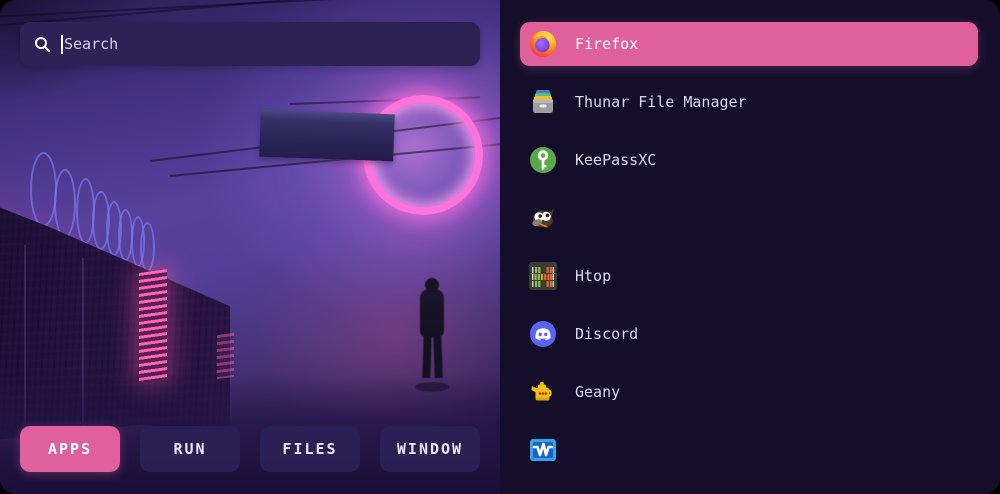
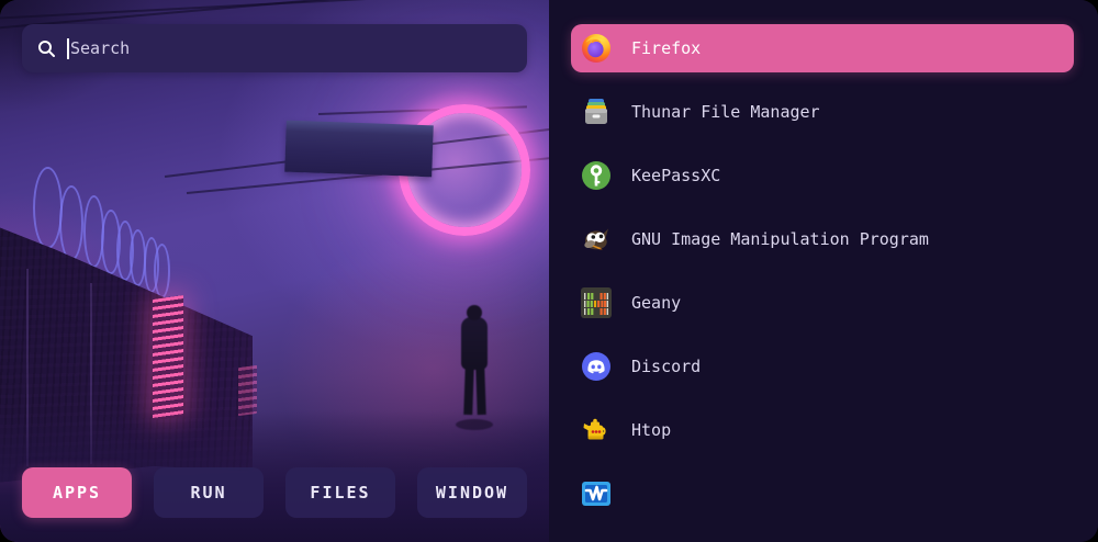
  Search
  APPS
  RUN
  FILES
  WINDOW
  Firefox
  Thunar File Manager
  KeePassXC
+ GNU Image Manipulation Program
- Htop
+ Geany
  Discord
- Geany
+ Htop
